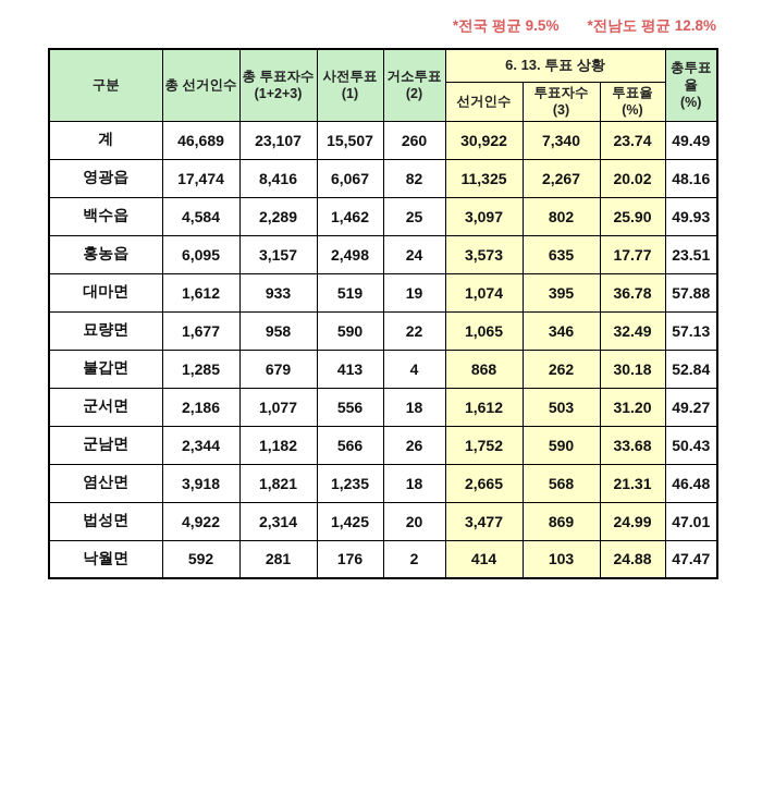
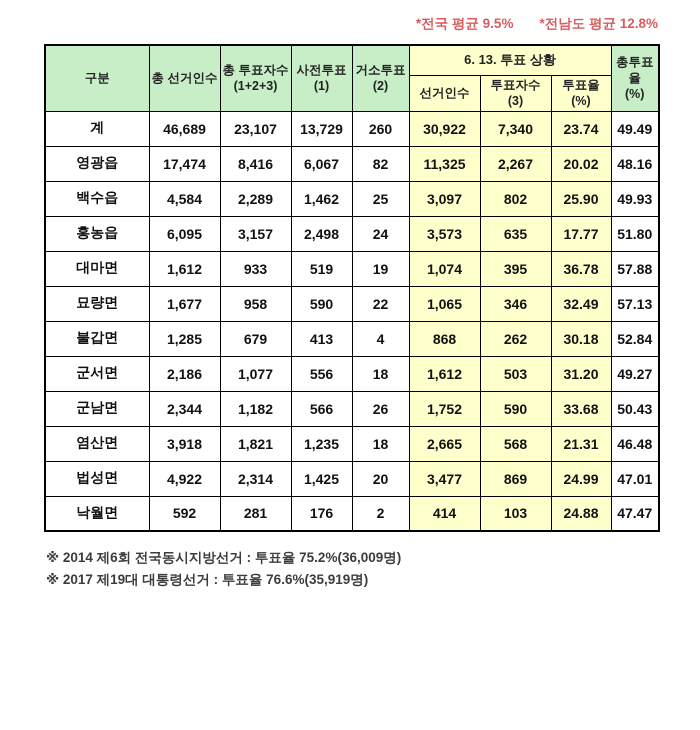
  *전국 평균 9.5%
  *전남도 평균 12.8%
  구분	총 선거인수	총 투표자수 (1+2+3)	사전투표 (1)	거소투표 (2)	6. 13. 투표 상황	총투표율 (%)
  선거인수	투표자수 (3)	투표율 (%)
- 계	46,689	23,107	15,507	260	30,922	7,340	23.74	49.49
+ 계	46,689	23,107	13,729	260	30,922	7,340	23.74	49.49
  영광읍	17,474	8,416	6,067	82	11,325	2,267	20.02	48.16
  백수읍	4,584	2,289	1,462	25	3,097	802	25.90	49.93
- 홍농읍	6,095	3,157	2,498	24	3,573	635	17.77	23.51
+ 홍농읍	6,095	3,157	2,498	24	3,573	635	17.77	51.80
  대마면	1,612	933	519	19	1,074	395	36.78	57.88
  묘량면	1,677	958	590	22	1,065	346	32.49	57.13
  불갑면	1,285	679	413	4	868	262	30.18	52.84
  군서면	2,186	1,077	556	18	1,612	503	31.20	49.27
  군남면	2,344	1,182	566	26	1,752	590	33.68	50.43
  염산면	3,918	1,821	1,235	18	2,665	568	21.31	46.48
  법성면	4,922	2,314	1,425	20	3,477	869	24.99	47.01
  낙월면	592	281	176	2	414	103	24.88	47.47
+ ※ 2014 제6회 전국동시지방선거 : 투표율 75.2%(36,009명)
+ ※ 2017 제19대 대통령선거 : 투표율 76.6%(35,919명)
